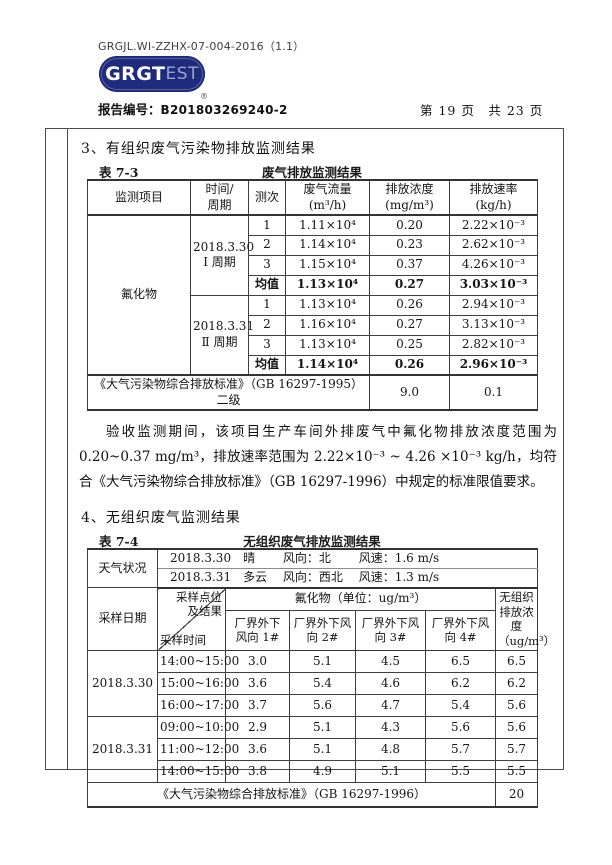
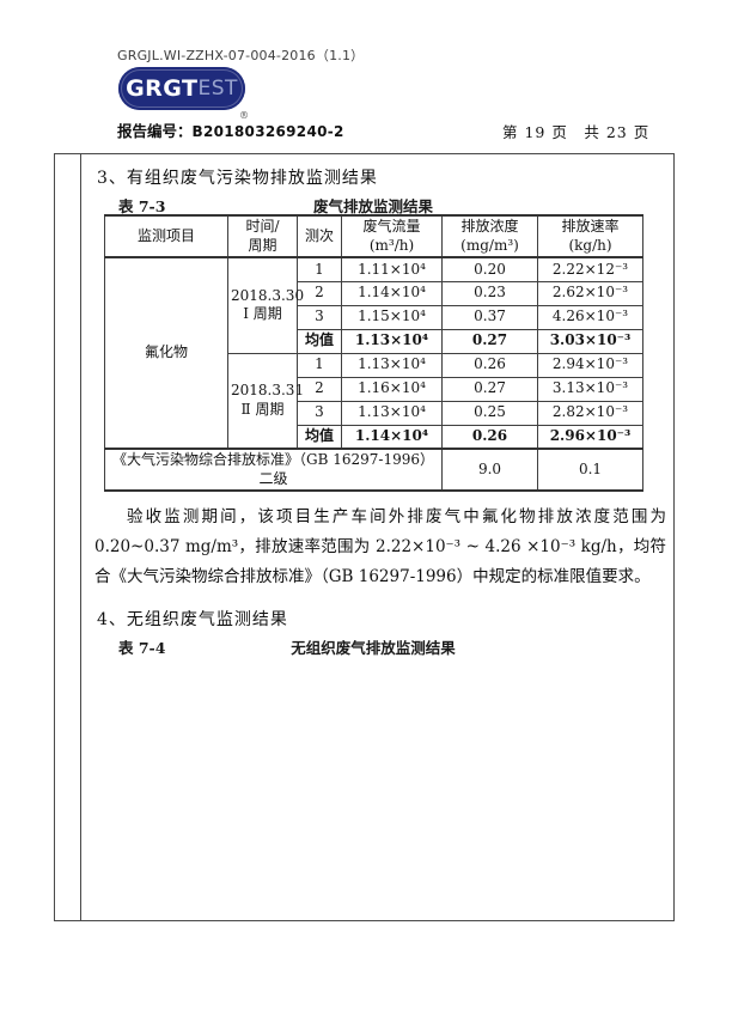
  GRGJL.WI-ZZHX-07-004-2016（1.1）
  GRGT
  EST
  ®
  报告编号：B201803269240-2
  第 19 页 共 23 页
  3、有组织废气污染物排放监测结果
  表 7-3
  废气排放监测结果
  监测项目	时间/ 周期	测次	废气流量 (m³/h)	排放浓度 (mg/m³)	排放速率 (kg/h)
- 氟化物	2018.3.30 Ⅰ 周期	1	1.11×10⁴	0.20	2.22×10⁻³
+ 氟化物	2018.3.30 Ⅰ 周期	1	1.11×10⁴	0.20	2.22×12⁻³
  2	1.14×10⁴	0.23	2.62×10⁻³
  3	1.15×10⁴	0.37	4.26×10⁻³
  均值	1.13×10⁴	0.27	3.03×10⁻³
  2018.3.31 Ⅱ 周期	1	1.13×10⁴	0.26	2.94×10⁻³
  2	1.16×10⁴	0.27	3.13×10⁻³
  3	1.13×10⁴	0.25	2.82×10⁻³
  均值	1.14×10⁴	0.26	2.96×10⁻³
- 《大气污染物综合排放标准》（GB 16297-1995）二级	9.0	0.1
+ 《大气污染物综合排放标准》（GB 16297-1996）二级	9.0	0.1
  验收监测期间，该项目生产车间外排废气中氟化物排放浓度范围为 0.20~0.37 mg/m³，排放速率范围为 2.22×10⁻³ ~ 4.26 ×10⁻³ kg/h，均符合《大气污染物综合排放标准》（GB 16297-1996）中规定的标准限值要求。
  4、无组织废气监测结果
  表 7-4
  无组织废气排放监测结果
- 天气状况	2018.3.30 晴 风向：北 风速：1.6 m/s
- 2018.3.31 多云 风向：西北 风速：1.3 m/s
- 采样日期	采样点位 及结果 采样时间	氟化物（单位：ug/m³）	无组织 排放浓度 （ug/m³）
- 厂界外下 风向 1#	厂界外下风 向 2#	厂界外下风 向 3#	厂界外下风 向 4#
- 2018.3.30	14:00~15:00	3.0	5.1	4.5	6.5	6.5
- 15:00~16:00	3.6	5.4	4.6	6.2	6.2
- 16:00~17:00	3.7	5.6	4.7	5.4	5.6
- 2018.3.31	09:00~10:00	2.9	5.1	4.3	5.6	5.6
- 11:00~12:00	3.6	5.1	4.8	5.7	5.7
- 14:00~15:00	3.8	4.9	5.1	5.5	5.5
- 《大气污染物综合排放标准》（GB 16297-1996）	20
